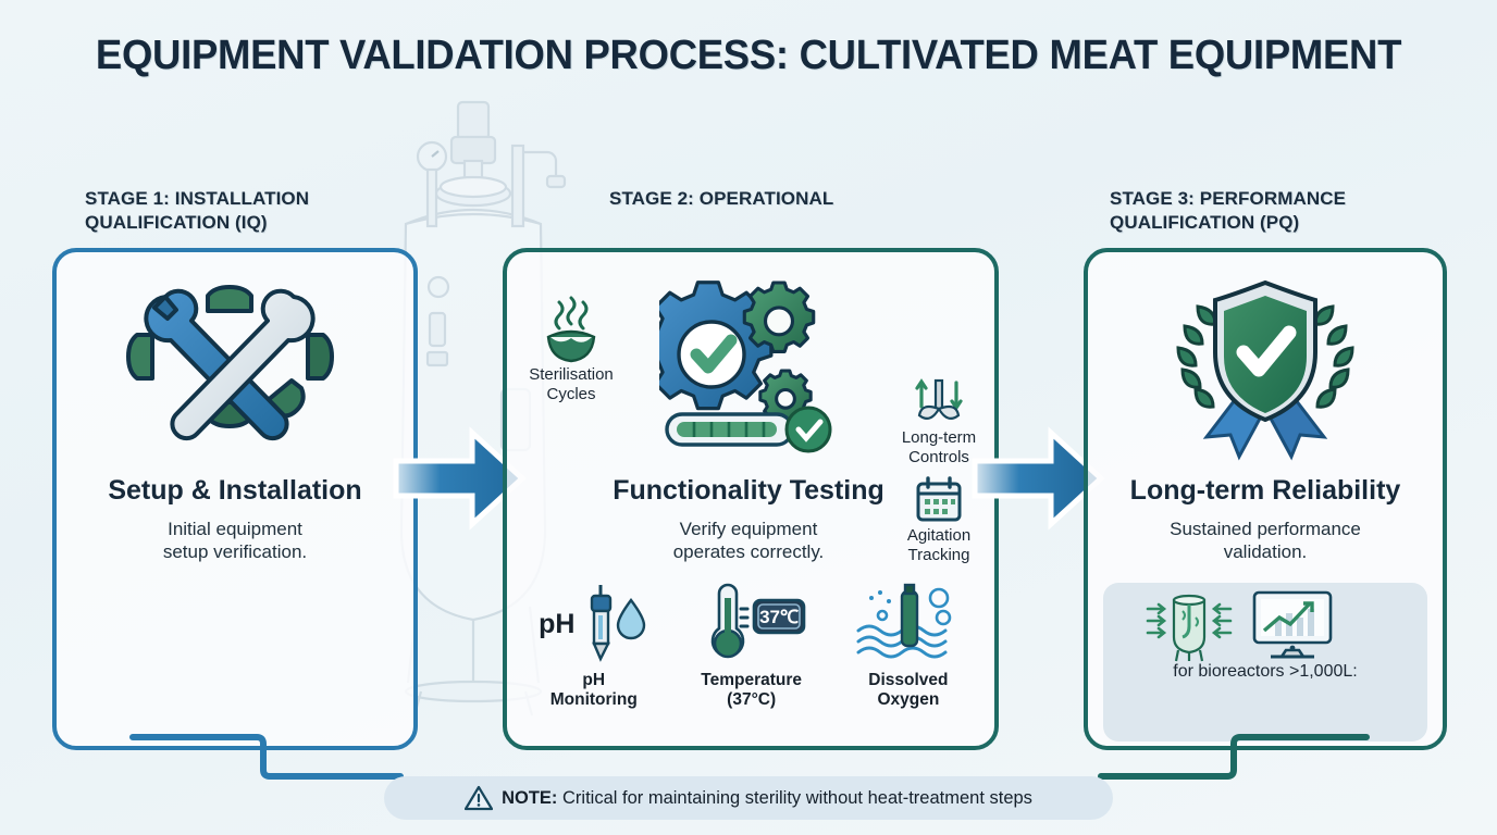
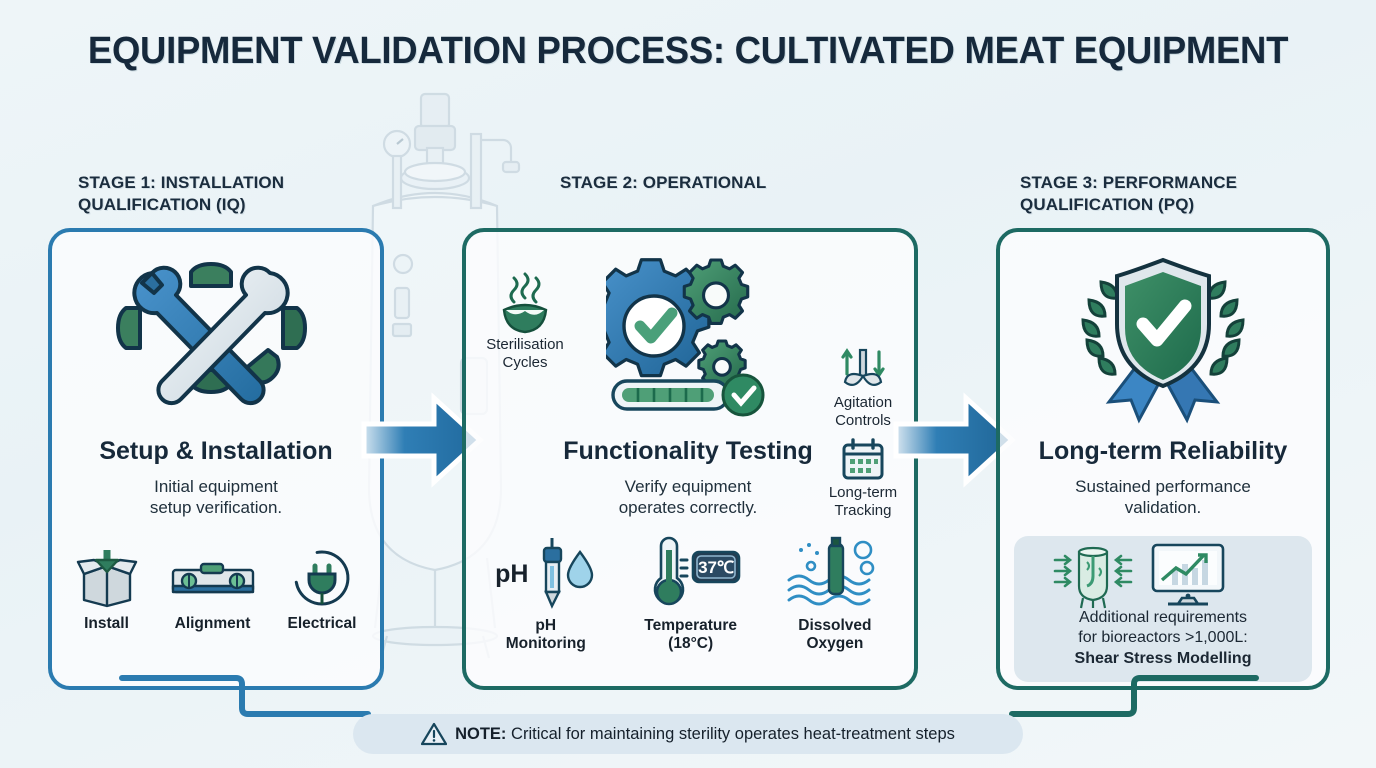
  EQUIPMENT VALIDATION PROCESS: CULTIVATED MEAT EQUIPMENT
  STAGE 1: INSTALLATION
  QUALIFICATION (IQ)
  STAGE 2: OPERATIONAL
  STAGE 3: PERFORMANCE
  QUALIFICATION (PQ)
  Setup & Installation
  Initial equipment
  setup verification.
+ Install
+ Alignment
+ Electrical
  Sterilisation
  Cycles
- Long-term
+ Agitation
  Controls
- Agitation
+ Long-term
  Tracking
  Functionality Testing
  Verify equipment
  operates correctly.
  pH
  pH
  Monitoring
  37℃
  Temperature
- (37°C)
+ (18°C)
  Dissolved
  Oxygen
  Long-term Reliability
  Sustained performance
  validation.
+ Additional requirements
  for bioreactors >1,000L:
+ Shear Stress Modelling
- NOTE: Critical for maintaining sterility without heat-treatment steps
+ NOTE: Critical for maintaining sterility operates heat-treatment steps
